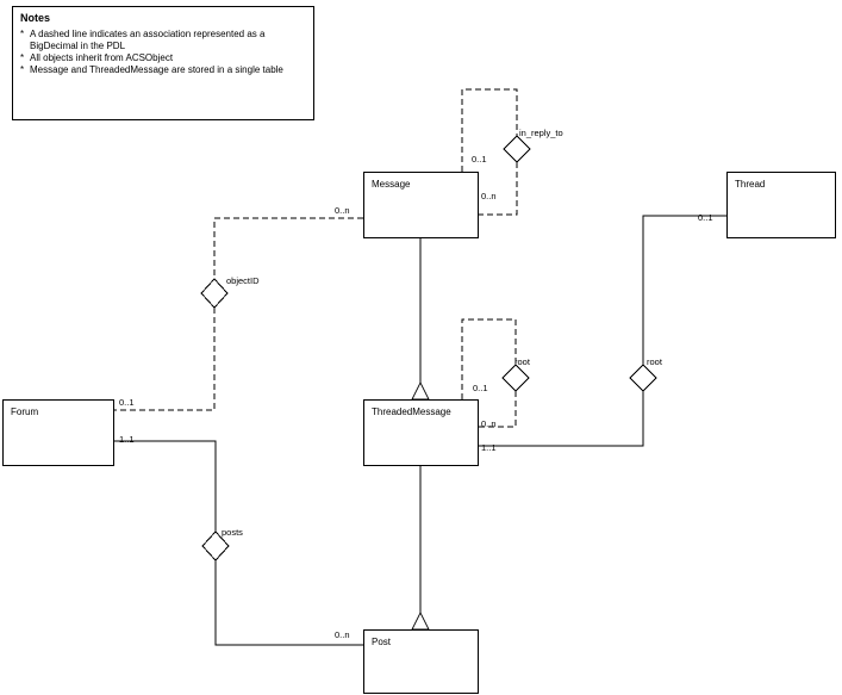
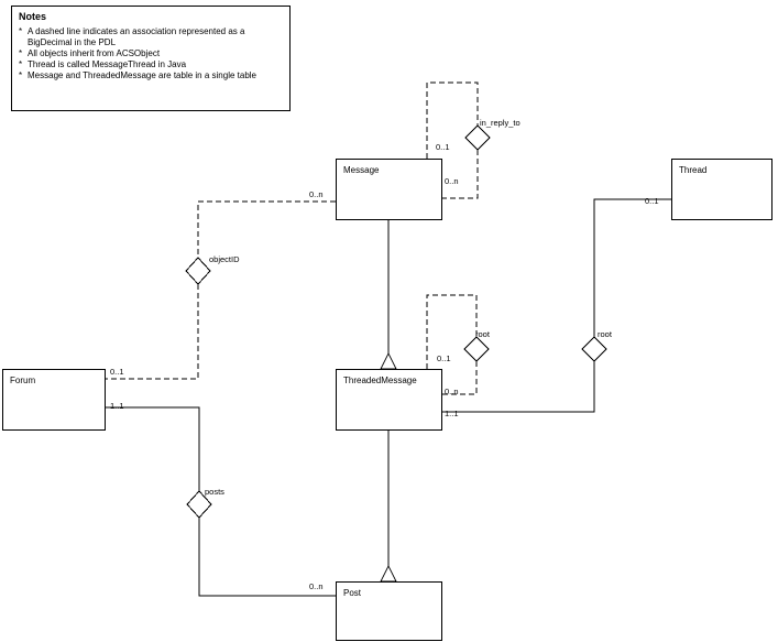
  Notes
  A dashed line indicates an association represented as a BigDecimal in the PDL
  All objects inherit from ACSObject
+ Thread is called MessageThread in Java
- Message and ThreadedMessage are stored in a single table
+ Message and ThreadedMessage are table in a single table
  Message
  Thread
  Forum
  ThreadedMessage
  Post
  in_reply_to
  objectID
  root
  root
  posts
  0..1
  0..n
  0..n
  0..1
  0..1
  0..n
  1..1
  0..1
  1..1
  0..n
